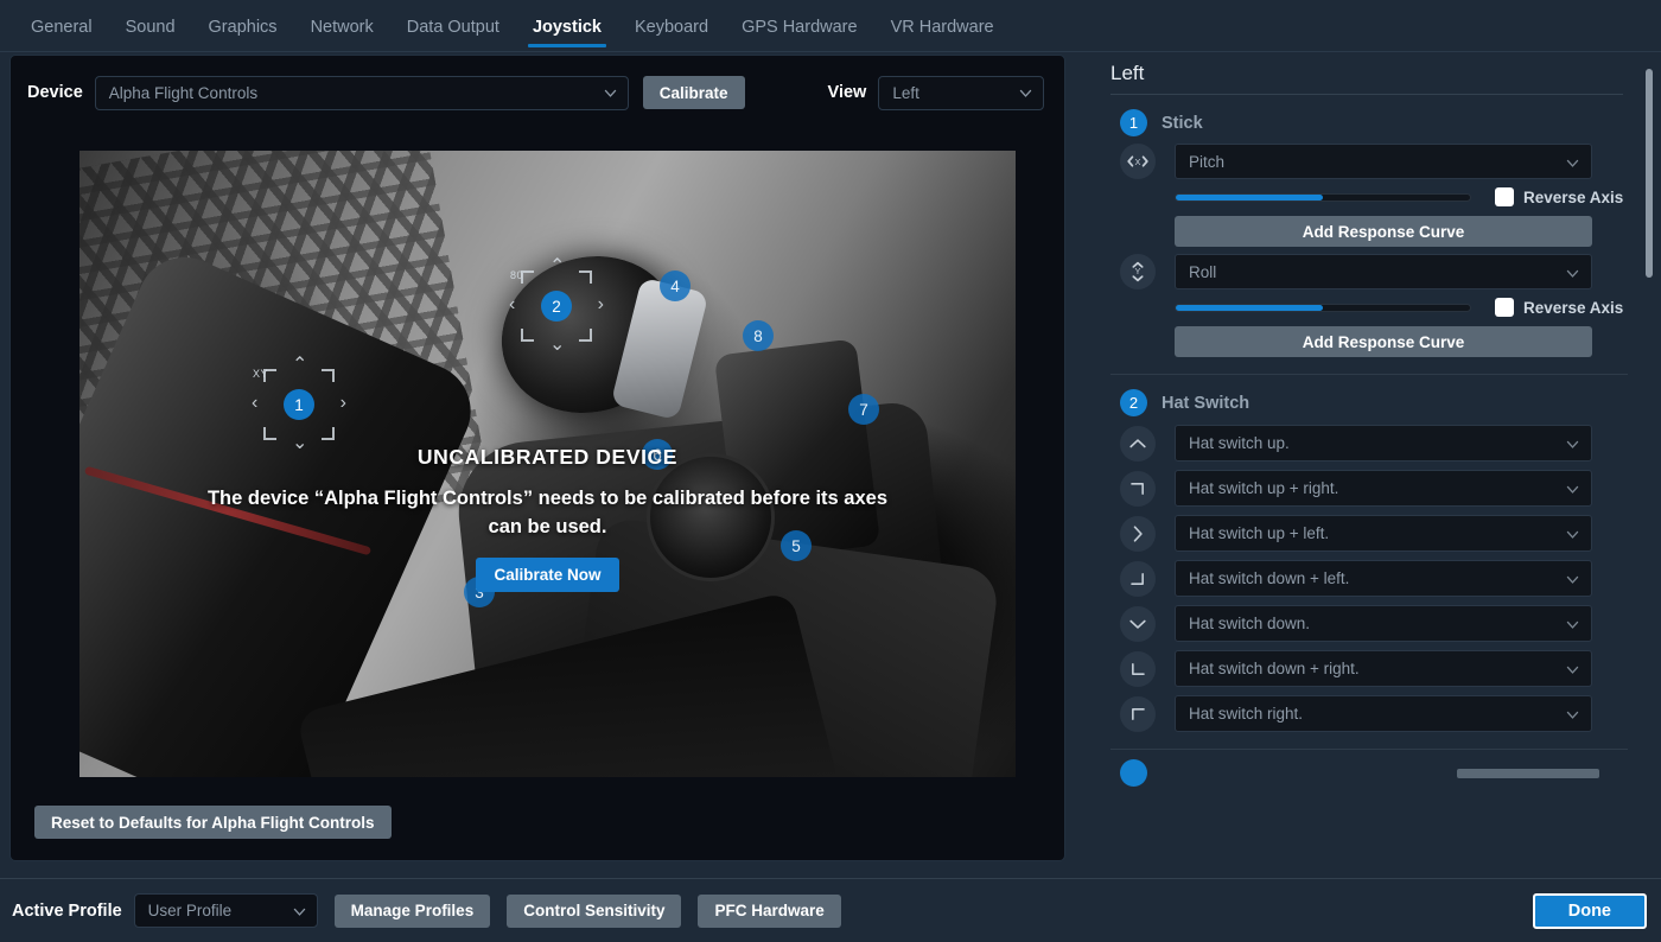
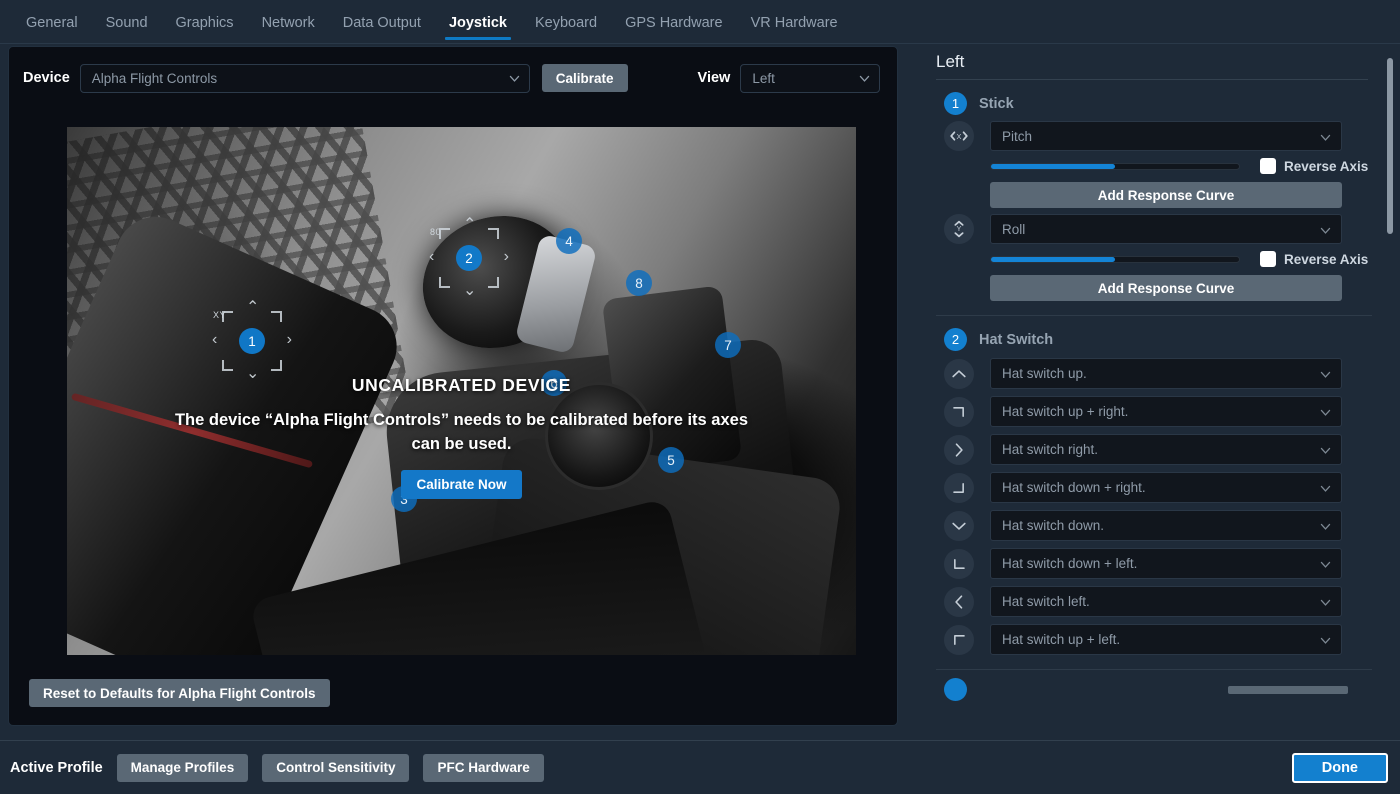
  General
  Sound
  Graphics
  Network
  Data Output
  Joystick
  Keyboard
  GPS Hardware
  VR Hardware
  Device
  Alpha Flight Controls
  Calibrate
  View
  Left
  ⌃
  ⌄
  ‹
  ›
  XY
  1
  ⌃
  ⌄
  ‹
  ›
  80
  2
  3
  4
  5
  6
  7
  8
  UNCALIBRATED DEVICE
  The device “Alpha Flight Controls” needs to be calibrated before its axes can be used.
  Calibrate Now
  Reset to Defaults for Alpha Flight Controls
  Left
  1
  Stick
  X
  Pitch
  Reverse Axis
  Add Response Curve
  Y
  Roll
  Reverse Axis
  Add Response Curve
  2
  Hat Switch
  Hat switch up.
  Hat switch up + right.
- Hat switch up + left.
+ Hat switch right.
- Hat switch down + left.
+ Hat switch down + right.
  Hat switch down.
- Hat switch down + right.
+ Hat switch down + left.
+ Hat switch left.
- Hat switch right.
+ Hat switch up + left.
  Active Profile
- User Profile
  Manage Profiles
  Control Sensitivity
  PFC Hardware
  Done
